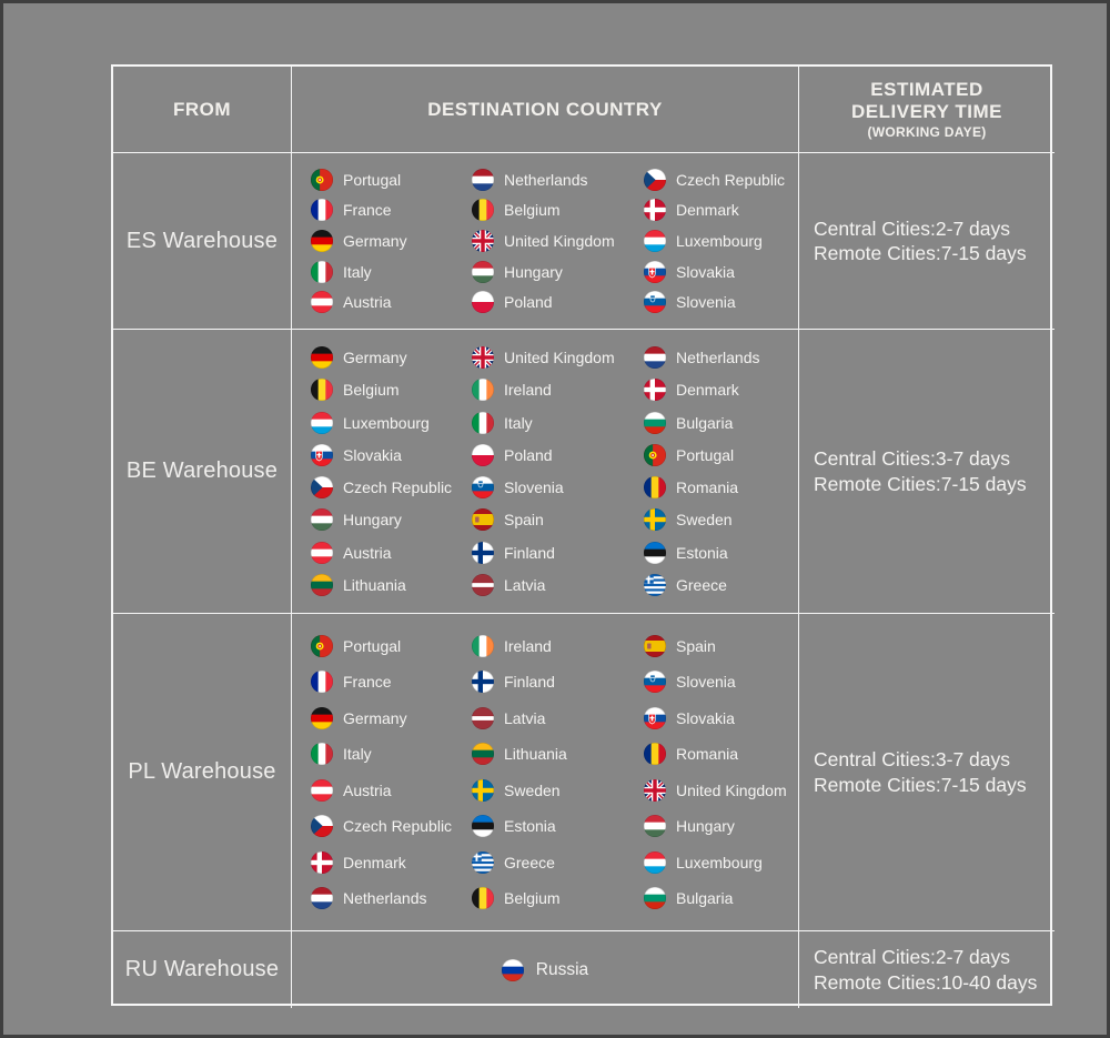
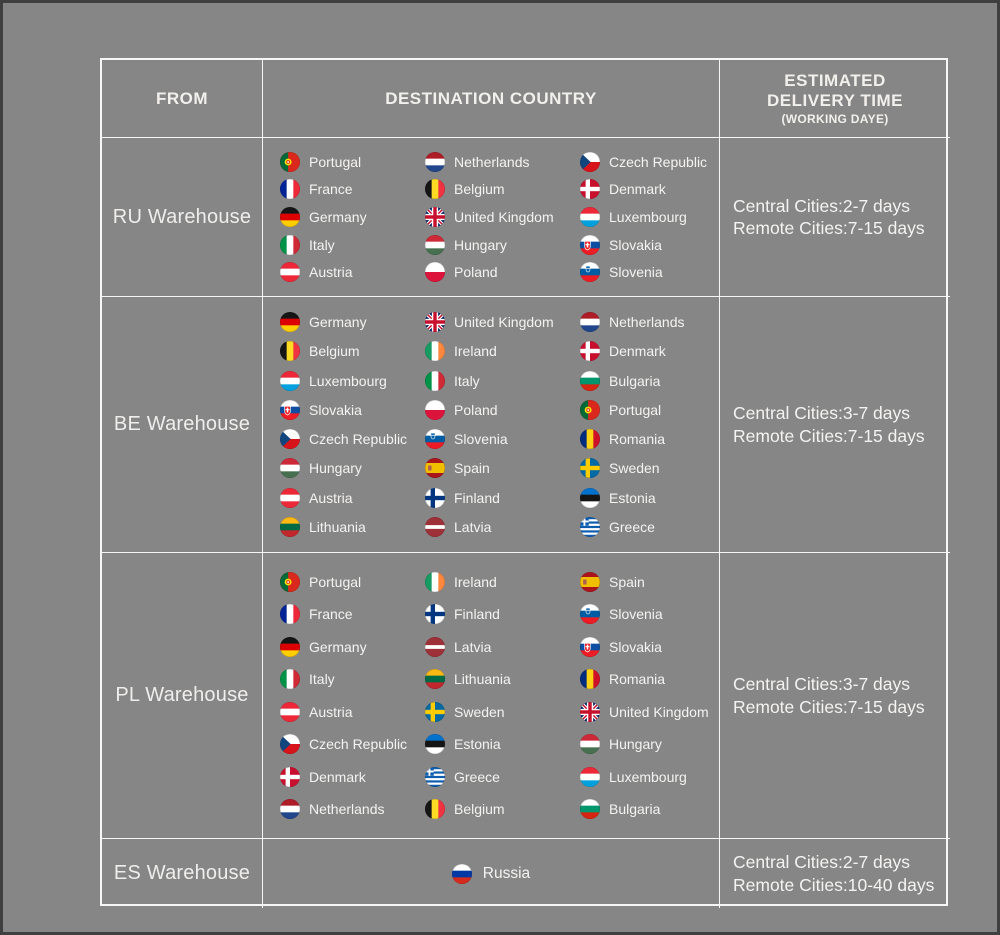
  FROM
  DESTINATION COUNTRY
  ESTIMATED
  DELIVERY TIME
  (WORKING DAYE)
- ES Warehouse
+ RU Warehouse
  Portugal
  France
  Germany
  Italy
  Austria
  Netherlands
  Belgium
  United Kingdom
  Hungary
  Poland
  Czech Republic
  Denmark
  Luxembourg
  Slovakia
  Slovenia
  Central Cities:2-7 days
  Remote Cities:7-15 days
  BE Warehouse
  Germany
  Belgium
  Luxembourg
  Slovakia
  Czech Republic
  Hungary
  Austria
  Lithuania
  United Kingdom
  Ireland
  Italy
  Poland
  Slovenia
  Spain
  Finland
  Latvia
  Netherlands
  Denmark
  Bulgaria
  Portugal
  Romania
  Sweden
  Estonia
  Greece
  Central Cities:3-7 days
  Remote Cities:7-15 days
  PL Warehouse
  Portugal
  France
  Germany
  Italy
  Austria
  Czech Republic
  Denmark
  Netherlands
  Ireland
  Finland
  Latvia
  Lithuania
  Sweden
  Estonia
  Greece
  Belgium
  Spain
  Slovenia
  Slovakia
  Romania
  United Kingdom
  Hungary
  Luxembourg
  Bulgaria
  Central Cities:3-7 days
  Remote Cities:7-15 days
- RU Warehouse
+ ES Warehouse
  Russia
  Central Cities:2-7 days
  Remote Cities:10-40 days
